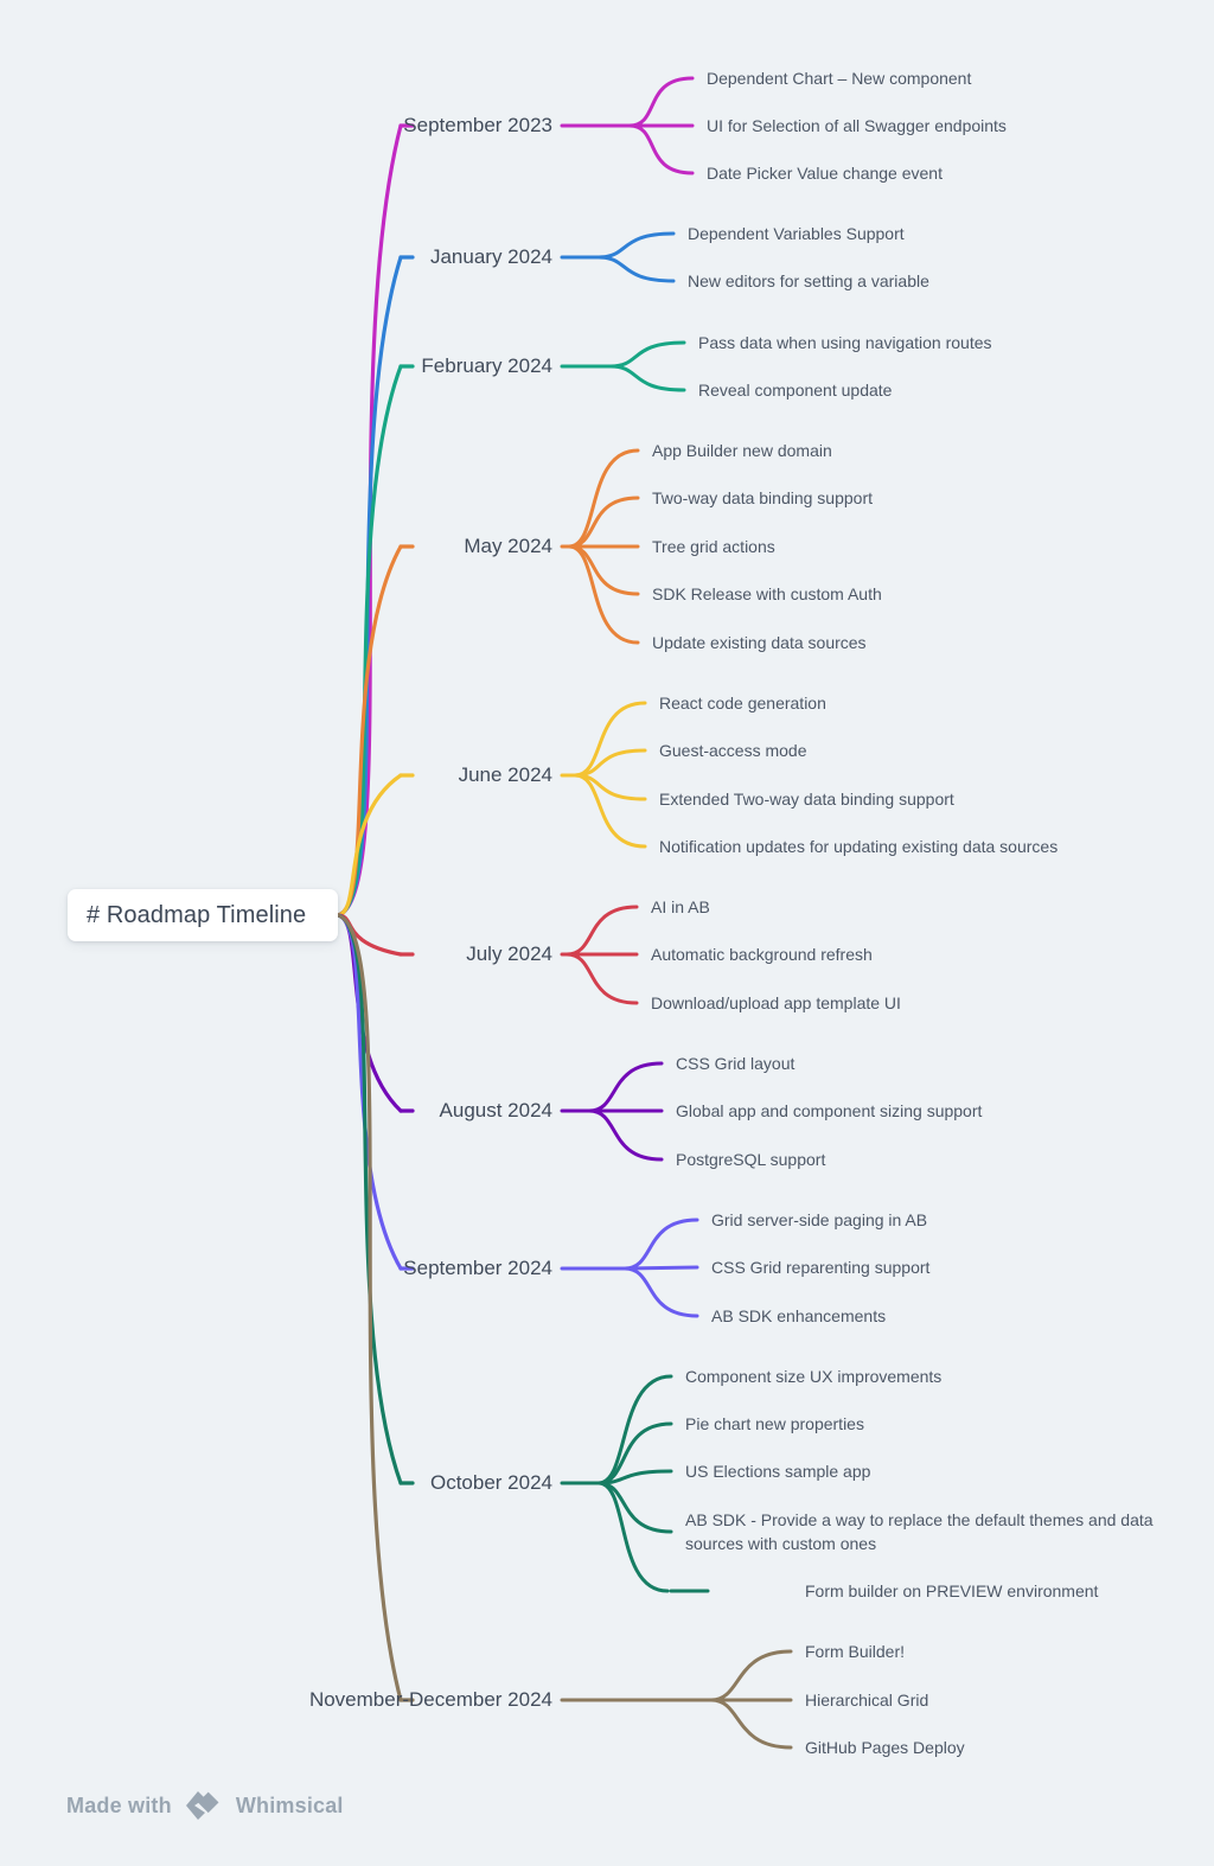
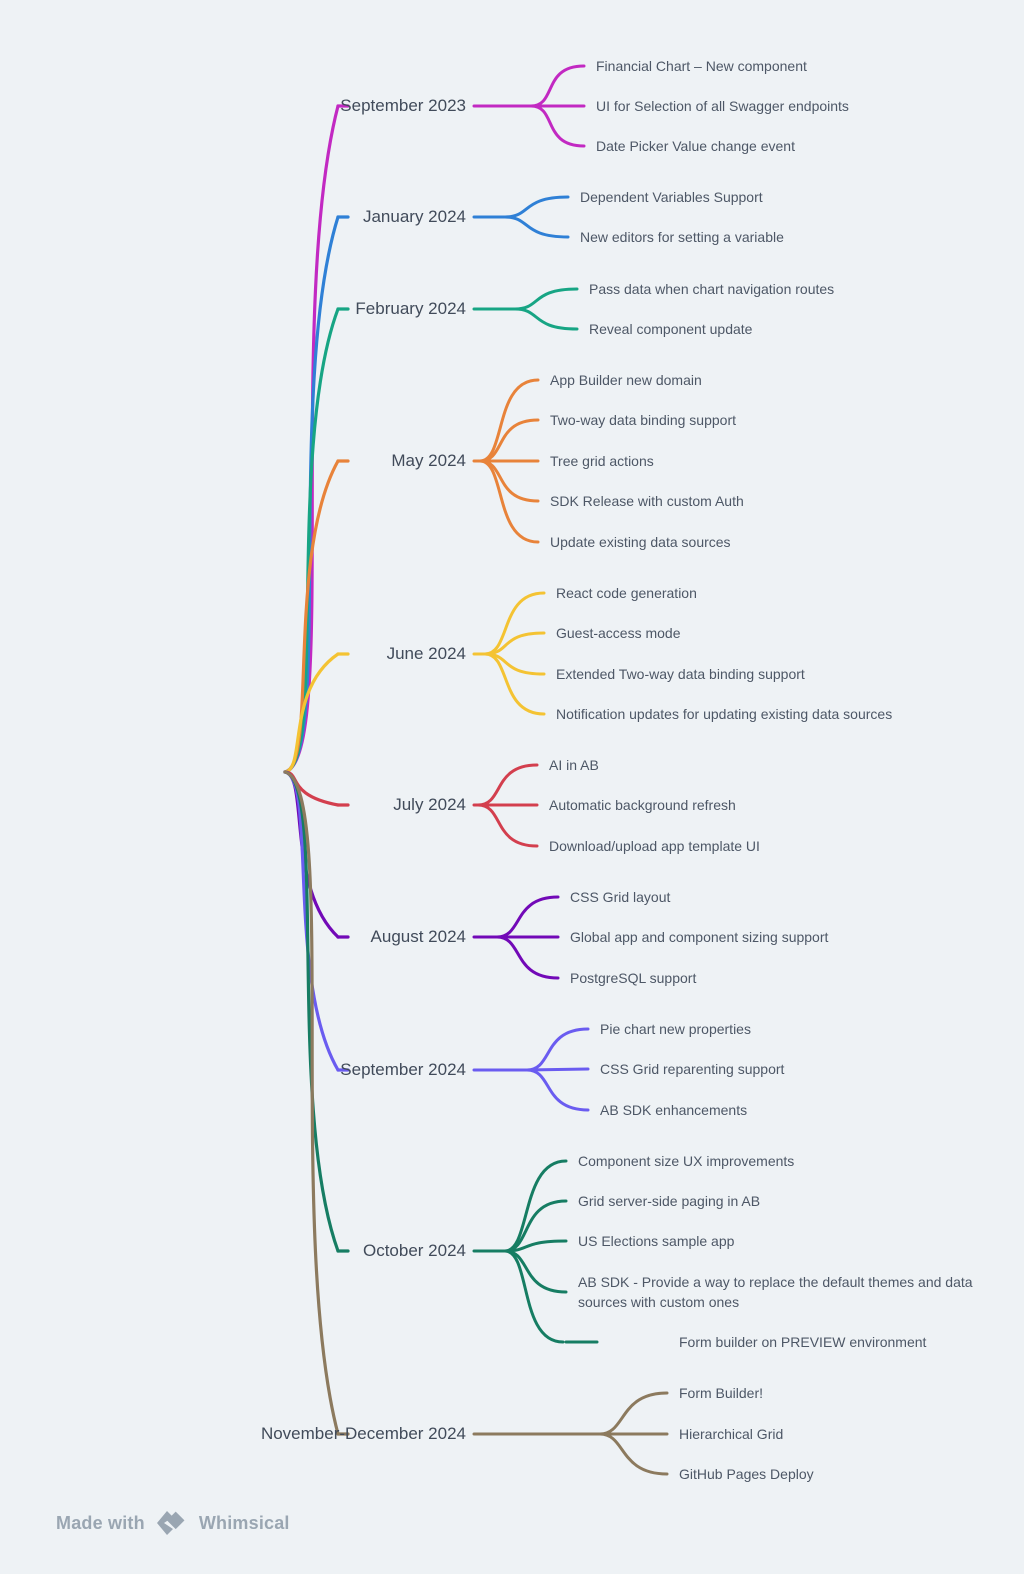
- # Roadmap Timeline
  September 2023
- Dependent Chart – New component
+ Financial Chart – New component
  UI for Selection of all Swagger endpoints
  Date Picker Value change event
  January 2024
  Dependent Variables Support
  New editors for setting a variable
  February 2024
- Pass data when using navigation routes
+ Pass data when chart navigation routes
  Reveal component update
  May 2024
  App Builder new domain
  Two-way data binding support
  Tree grid actions
  SDK Release with custom Auth
  Update existing data sources
  June 2024
  React code generation
  Guest-access mode
  Extended Two-way data binding support
  Notification updates for updating existing data sources
  July 2024
  AI in AB
  Automatic background refresh
  Download/upload app template UI
  August 2024
  CSS Grid layout
  Global app and component sizing support
  PostgreSQL support
  September 2024
- Grid server-side paging in AB
+ Pie chart new properties
  CSS Grid reparenting support
  AB SDK enhancements
  October 2024
  Component size UX improvements
- Pie chart new properties
+ Grid server-side paging in AB
  US Elections sample app
  AB SDK - Provide a way to replace the default themes and data sources with custom ones
  Form builder on PREVIEW environment
  November-December 2024
  Form Builder!
  Hierarchical Grid
  GitHub Pages Deploy
  Made with
  Whimsical
